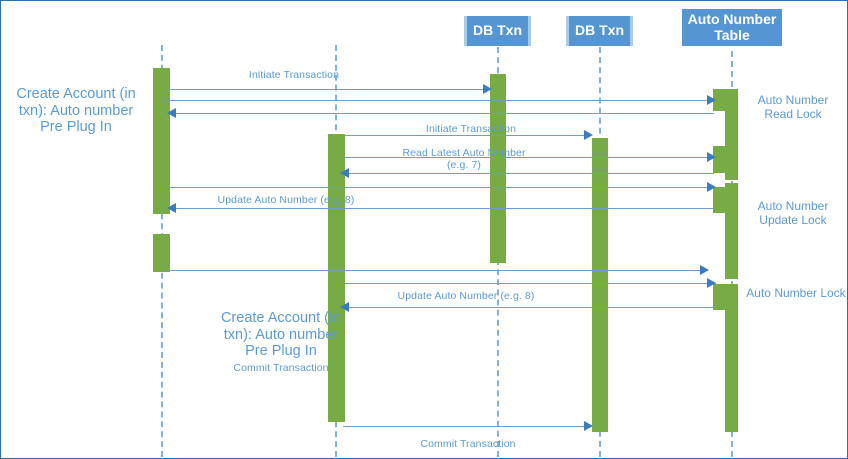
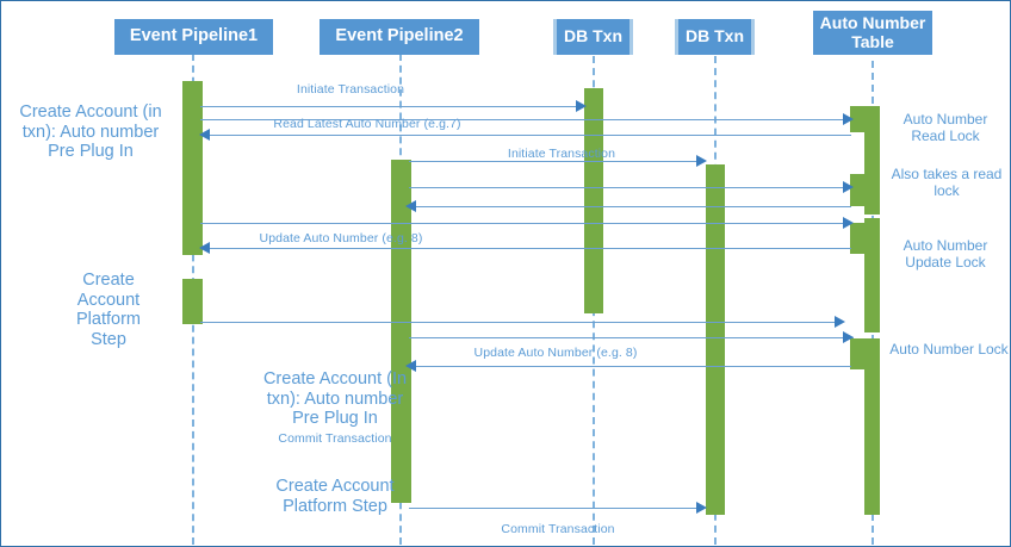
+ Event Pipeline1
+ Event Pipeline2
  DB Txn
  DB Txn
  Auto Number
  Table
  Initiate Transaction
+ Read Latest Auto Number (e.g.7)
  Initiate Transaction
- Read Latest Auto Number
- (e.g. 7)
  Update Auto Number (e.g. 8)
  Update Auto Number (e.g. 8)
  Commit Transaction
  Create Account (in
  txn): Auto number
  Pre Plug In
+ Create
+ Account
+ Platform
+ Step
  Create Account (In
  txn): Auto number
  Pre Plug In
  Commit Transaction
+ Create Account
+ Platform Step
  Auto Number
  Read Lock
+ Also takes a read
+ lock
  Auto Number
  Update Lock
  Auto Number Lock
